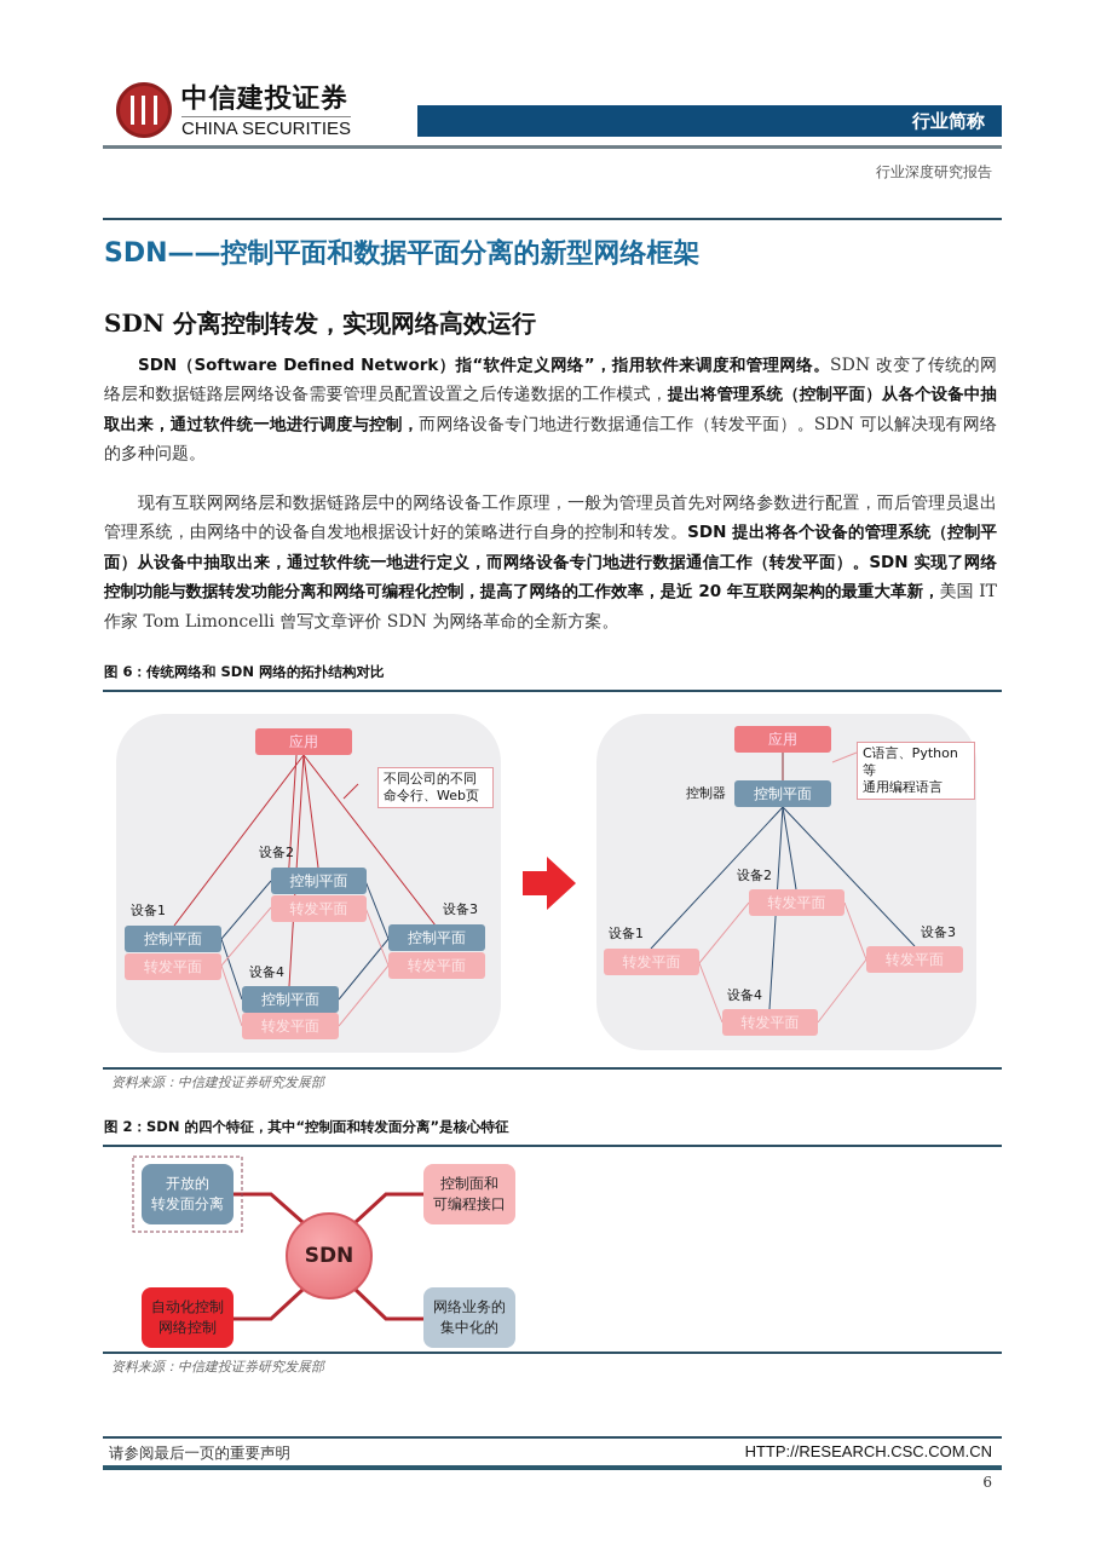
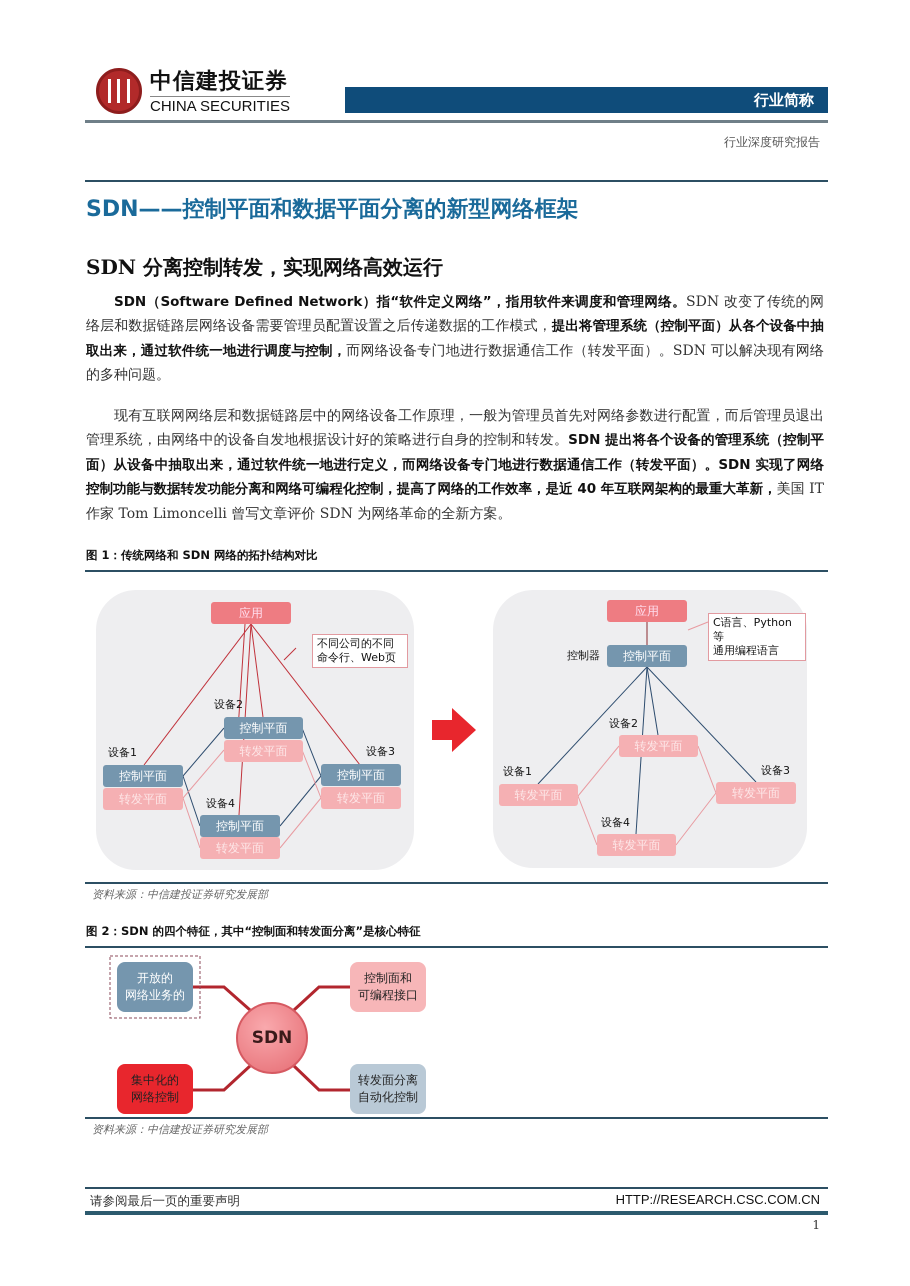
  中信建投证券
  CHINA SECURITIES
  行业简称
  行业深度研究报告
  SDN——控制平面和数据平面分离的新型网络框架
  SDN 分离控制转发，实现网络高效运行
  SDN（Software Defined Network）指“软件定义网络”，指用软件来调度和管理网络。SDN 改变了传统的网络层和数据链路层网络设备需要管理员配置设置之后传递数据的工作模式，提出将管理系统（控制平面）从各个设备中抽取出来，通过软件统一地进行调度与控制，而网络设备专门地进行数据通信工作（转发平面）。SDN 可以解决现有网络的多种问题。
- 现有互联网网络层和数据链路层中的网络设备工作原理，一般为管理员首先对网络参数进行配置，而后管理员退出管理系统，由网络中的设备自发地根据设计好的策略进行自身的控制和转发。SDN 提出将各个设备的管理系统（控制平面）从设备中抽取出来，通过软件统一地进行定义，而网络设备专门地进行数据通信工作（转发平面）。SDN 实现了网络控制功能与数据转发功能分离和网络可编程化控制，提高了网络的工作效率，是近 20 年互联网架构的最重大革新，美国 IT 作家 Tom Limoncelli 曾写文章评价 SDN 为网络革命的全新方案。
+ 现有互联网网络层和数据链路层中的网络设备工作原理，一般为管理员首先对网络参数进行配置，而后管理员退出管理系统，由网络中的设备自发地根据设计好的策略进行自身的控制和转发。SDN 提出将各个设备的管理系统（控制平面）从设备中抽取出来，通过软件统一地进行定义，而网络设备专门地进行数据通信工作（转发平面）。SDN 实现了网络控制功能与数据转发功能分离和网络可编程化控制，提高了网络的工作效率，是近 40 年互联网架构的最重大革新，美国 IT 作家 Tom Limoncelli 曾写文章评价 SDN 为网络革命的全新方案。
- 图 6：传统网络和 SDN 网络的拓扑结构对比
+ 图 1：传统网络和 SDN 网络的拓扑结构对比
  应用
  不同公司的不同
  命令行、Web页
  设备1
  控制平面
  转发平面
  设备2
  控制平面
  转发平面
  设备3
  控制平面
  转发平面
  设备4
  控制平面
  转发平面
  应用
  C语言、Python等
  通用编程语言
  控制器
  控制平面
  设备1
  转发平面
  设备2
  转发平面
  设备3
  转发平面
  设备4
  转发平面
  资料来源：中信建投证券研究发展部
  图 2：SDN 的四个特征，其中“控制面和转发面分离”是核心特征
  开放的
- 转发面分离
+ 网络业务的
  控制面和
  可编程接口
- 自动化控制
+ 集中化的
  网络控制
- 网络业务的
+ 转发面分离
- 集中化的
+ 自动化控制
  SDN
  资料来源：中信建投证券研究发展部
  请参阅最后一页的重要声明
  HTTP://RESEARCH.CSC.COM.CN
- 6
+ 1
